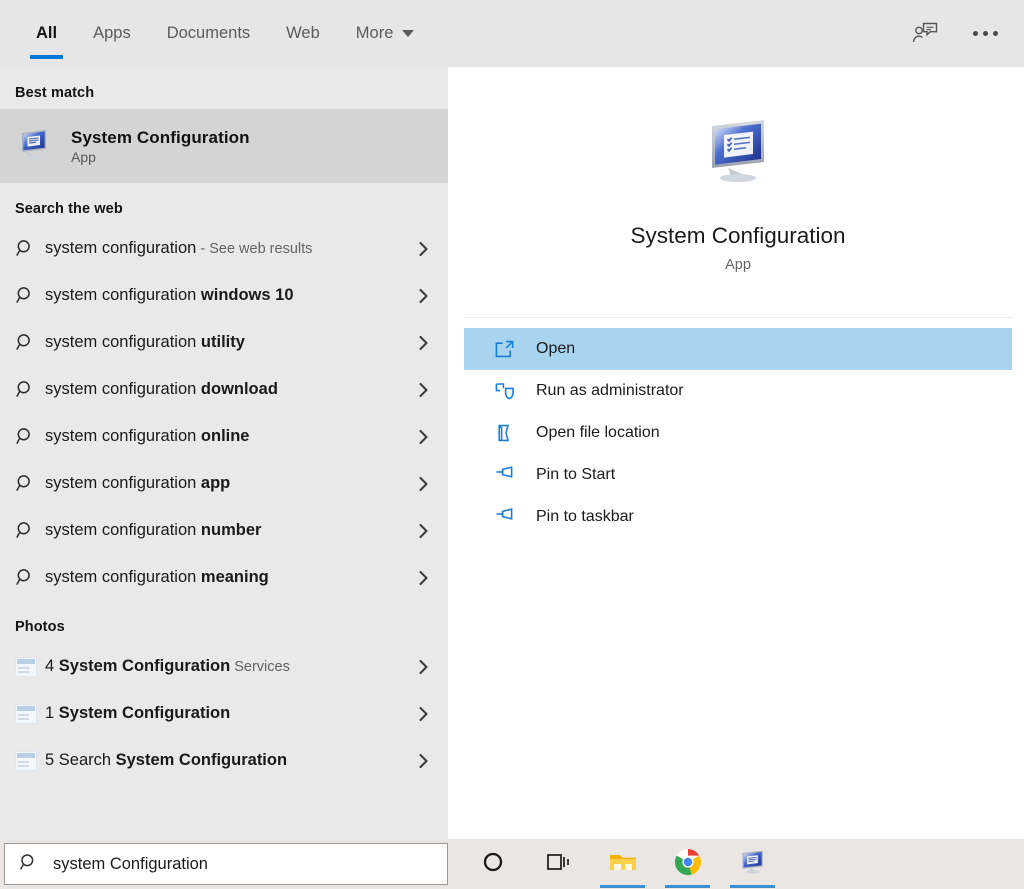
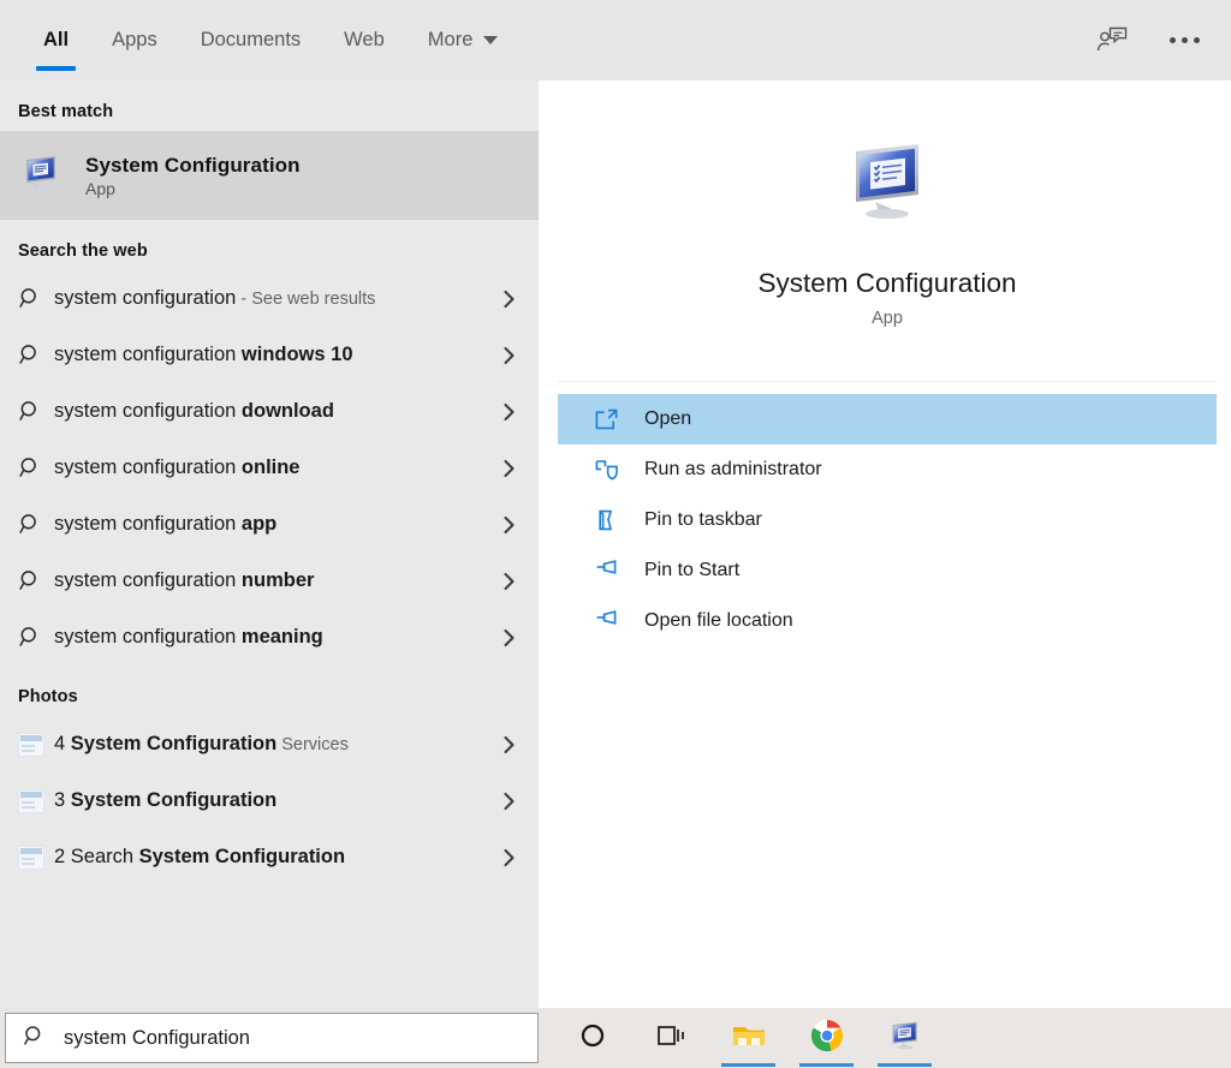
  All
  Apps
  Documents
  Web
  More
  Best match
  System Configuration
  App
  Search the web
  system configuration - See web results
  system configuration windows 10
- system configuration utility
  system configuration download
  system configuration online
  system configuration app
  system configuration number
  system configuration meaning
  Photos
  4 System Configuration Services
- 1 System Configuration
+ 3 System Configuration
- 5 Search System Configuration
+ 2 Search System Configuration
  System Configuration
  App
  Open
  Run as administrator
- Open file location
+ Pin to taskbar
  Pin to Start
- Pin to taskbar
+ Open file location
  system Configuration
